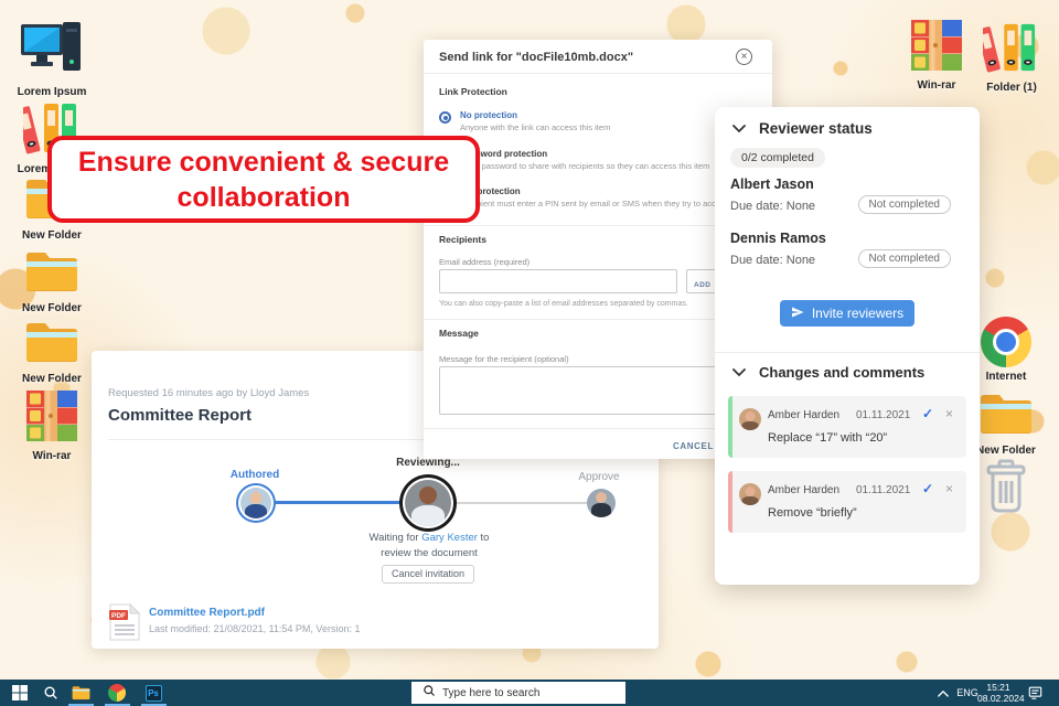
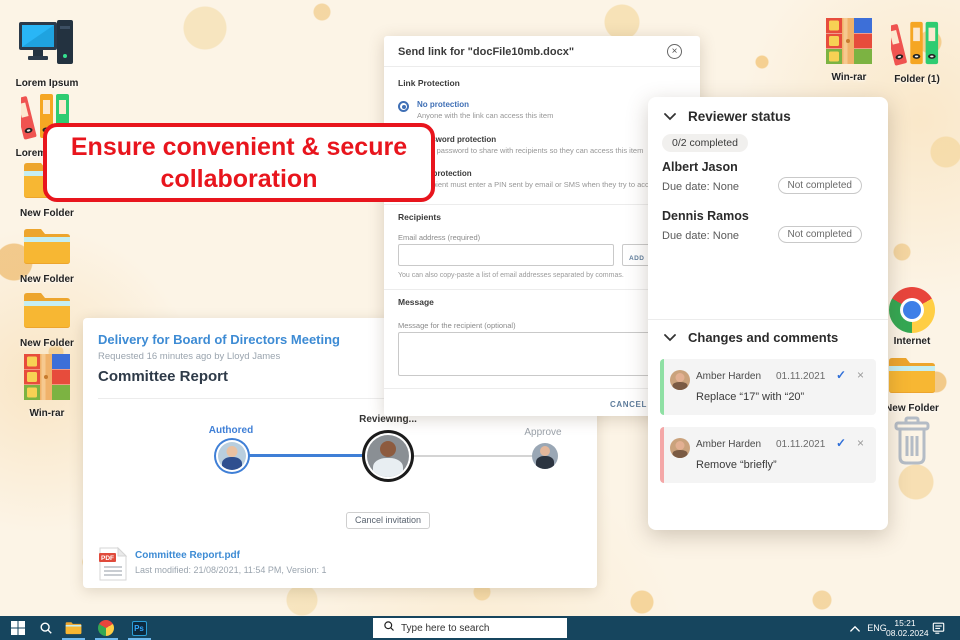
  Lorem Ipsum
  New Folder
  New Folder
  New Folder
  Win-rar
  Win-rar
  Folder (1)
  Internet
  New Folder
+ Delivery for Board of Directors Meeting
  Requested 16 minutes ago by Lloyd James
  Committee Report
  Authored
  Reviewing...
  Approve
- Waiting for Gary Kester to
- review the document
  Cancel invitation
  Committee Report.pdf
  Last modified: 21/08/2021, 11:54 PM, Version: 1
  Send link for "docFile10mb.docx"
  ×
  Link Protection
  No protection
  Anyone with the link can access this item
  word protection
  password to share with recipients so they can access this item
  protection
  ient must enter a PIN sent by email or SMS when they try to acc
  Recipients
  Email address (required)
  Message
  Message for the recipient (optional)
  CANCEL
  Reviewer status
  0/2 completed
  Albert Jason
  Due date: None
  Not completed
  Dennis Ramos
  Due date: None
  Not completed
- Invite reviewers
  Changes and comments
  Amber Harden
  01.11.2021
  ✓
  ×
  Replace “17” with “20”
  Amber Harden
  01.11.2021
  ✓
  ×
  Remove “briefly”
  Ensure convenient & secure collaboration
  Ps
  Type here to search
  ENG
  15:21
  08.02.2024
